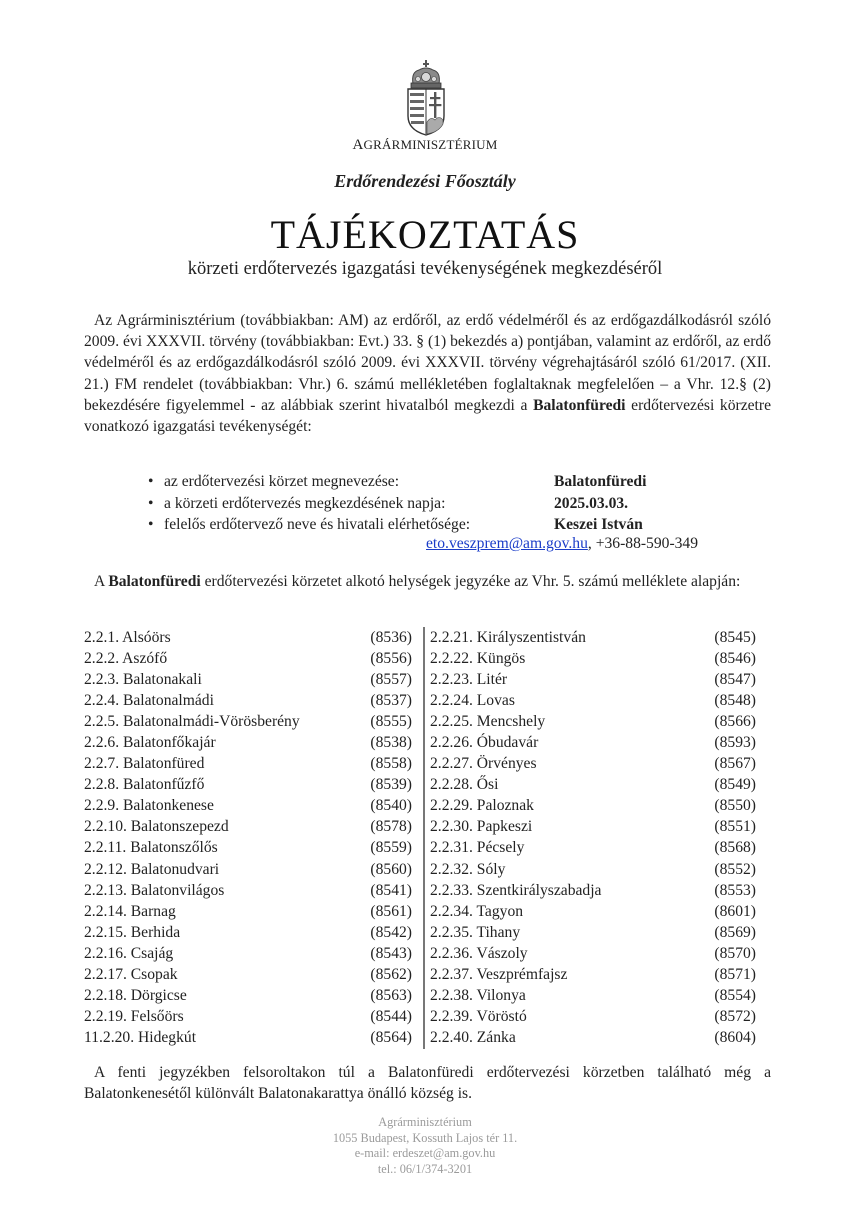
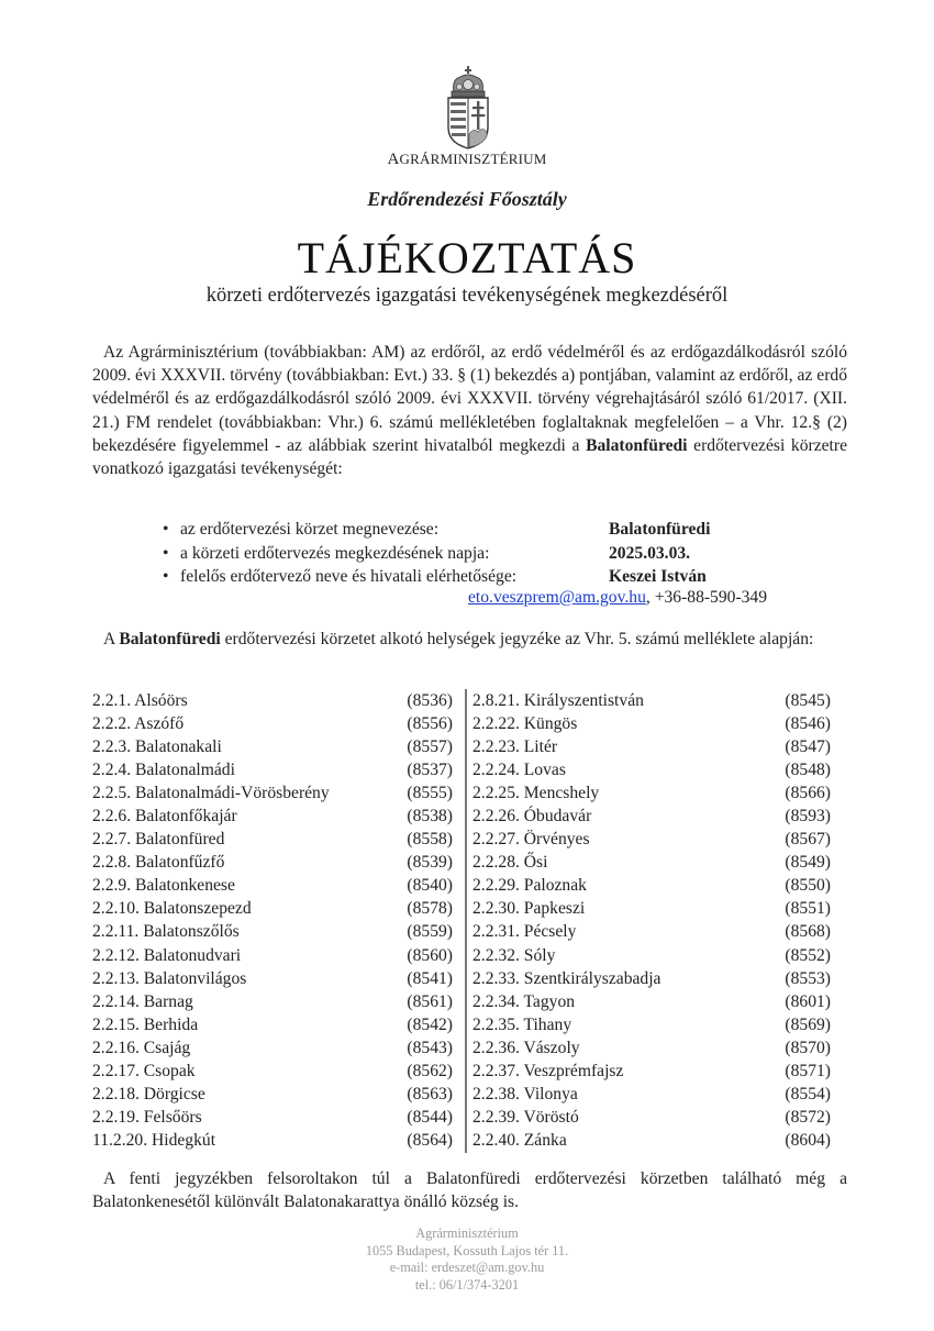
  AGRÁRMINISZTÉRIUM
  Erdőrendezési Főosztály
  TÁJÉKOZTATÁS
  körzeti erdőtervezés igazgatási tevékenységének megkezdéséről
  Az Agrárminisztérium (továbbiakban: AM) az erdőről, az erdő védelméről és az erdőgazdálkodásról szóló 2009. évi XXXVII. törvény (továbbiakban: Evt.) 33. § (1) bekezdés a) pontjában, valamint az erdőről, az erdő védelméről és az erdőgazdálkodásról szóló 2009. évi XXXVII. törvény végrehajtásáról szóló 61/2017. (XII. 21.) FM rendelet (továbbiakban: Vhr.) 6. számú mellékletében foglaltaknak megfelelően – a Vhr. 12.§ (2) bekezdésére figyelemmel - az alábbiak szerint hivatalból megkezdi a Balatonfüredi erdőtervezési körzetre vonatkozó igazgatási tevékenységét:
  •
  az erdőtervezési körzet megnevezése:
  Balatonfüredi
  •
  a körzeti erdőtervezés megkezdésének napja:
  2025.03.03.
  •
  felelős erdőtervező neve és hivatali elérhetősége:
  Keszei István
  eto.veszprem@am.gov.hu, +36-88-590-349
  A Balatonfüredi erdőtervezési körzetet alkotó helységek jegyzéke az Vhr. 5. számú melléklete alapján:
  2.2.1. Alsóörs
  (8536)
  2.2.2. Aszófő
  (8556)
  2.2.3. Balatonakali
  (8557)
  2.2.4. Balatonalmádi
  (8537)
  2.2.5. Balatonalmádi-Vörösberény
  (8555)
  2.2.6. Balatonfőkajár
  (8538)
  2.2.7. Balatonfüred
  (8558)
  2.2.8. Balatonfűzfő
  (8539)
  2.2.9. Balatonkenese
  (8540)
  2.2.10. Balatonszepezd
  (8578)
  2.2.11. Balatonszőlős
  (8559)
  2.2.12. Balatonudvari
  (8560)
  2.2.13. Balatonvilágos
  (8541)
  2.2.14. Barnag
  (8561)
  2.2.15. Berhida
  (8542)
  2.2.16. Csajág
  (8543)
  2.2.17. Csopak
  (8562)
  2.2.18. Dörgicse
  (8563)
  2.2.19. Felsőörs
  (8544)
  11.2.20. Hidegkút
  (8564)
- 2.2.21. Királyszentistván
+ 2.8.21. Királyszentistván
  (8545)
  2.2.22. Küngös
  (8546)
  2.2.23. Litér
  (8547)
  2.2.24. Lovas
  (8548)
  2.2.25. Mencshely
  (8566)
  2.2.26. Óbudavár
  (8593)
  2.2.27. Örvényes
  (8567)
  2.2.28. Ősi
  (8549)
  2.2.29. Paloznak
  (8550)
  2.2.30. Papkeszi
  (8551)
  2.2.31. Pécsely
  (8568)
  2.2.32. Sóly
  (8552)
  2.2.33. Szentkirályszabadja
  (8553)
  2.2.34. Tagyon
  (8601)
  2.2.35. Tihany
  (8569)
  2.2.36. Vászoly
  (8570)
  2.2.37. Veszprémfajsz
  (8571)
  2.2.38. Vilonya
  (8554)
  2.2.39. Vöröstó
  (8572)
  2.2.40. Zánka
  (8604)
  A fenti jegyzékben felsoroltakon túl a Balatonfüredi erdőtervezési körzetben található még a Balatonkenesétől különvált Balatonakarattya önálló község is.
  Agrárminisztérium
  1055 Budapest, Kossuth Lajos tér 11.
  e-mail: erdeszet@am.gov.hu
  tel.: 06/1/374-3201
